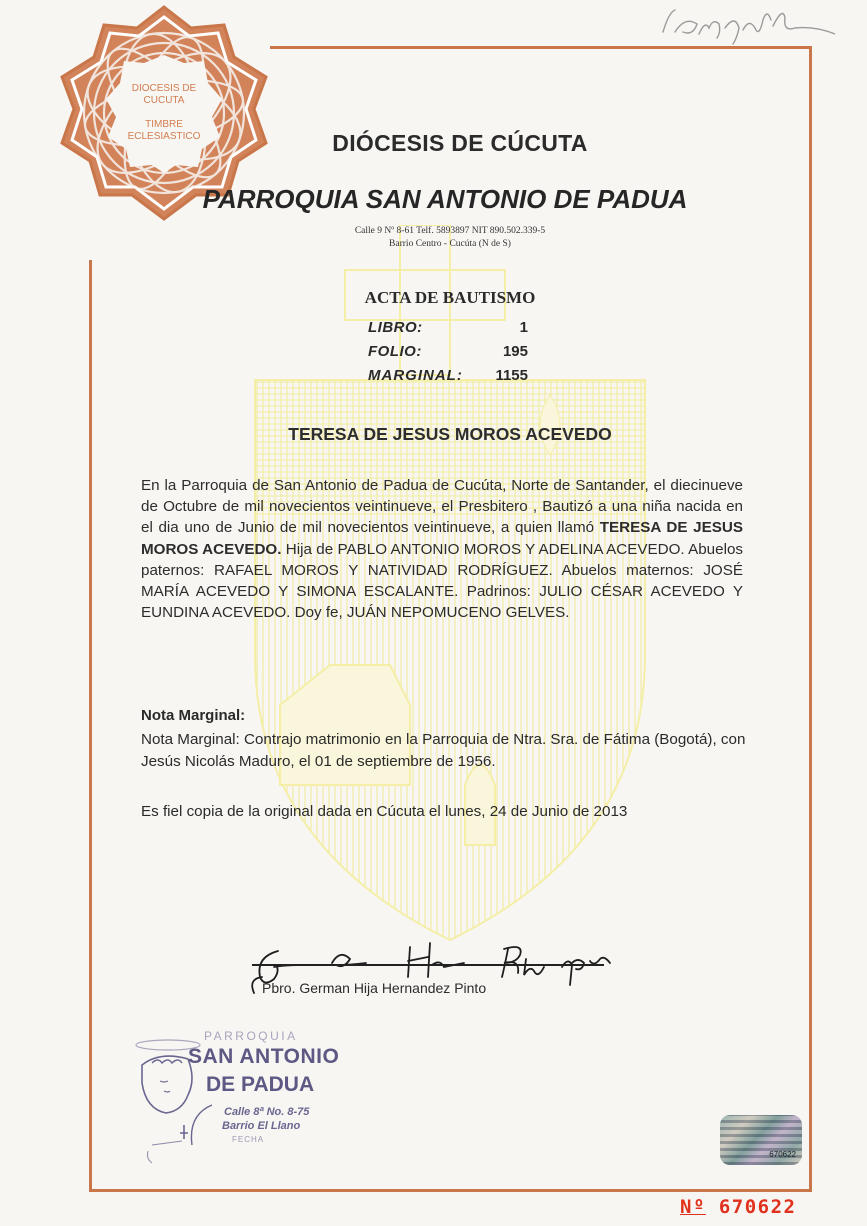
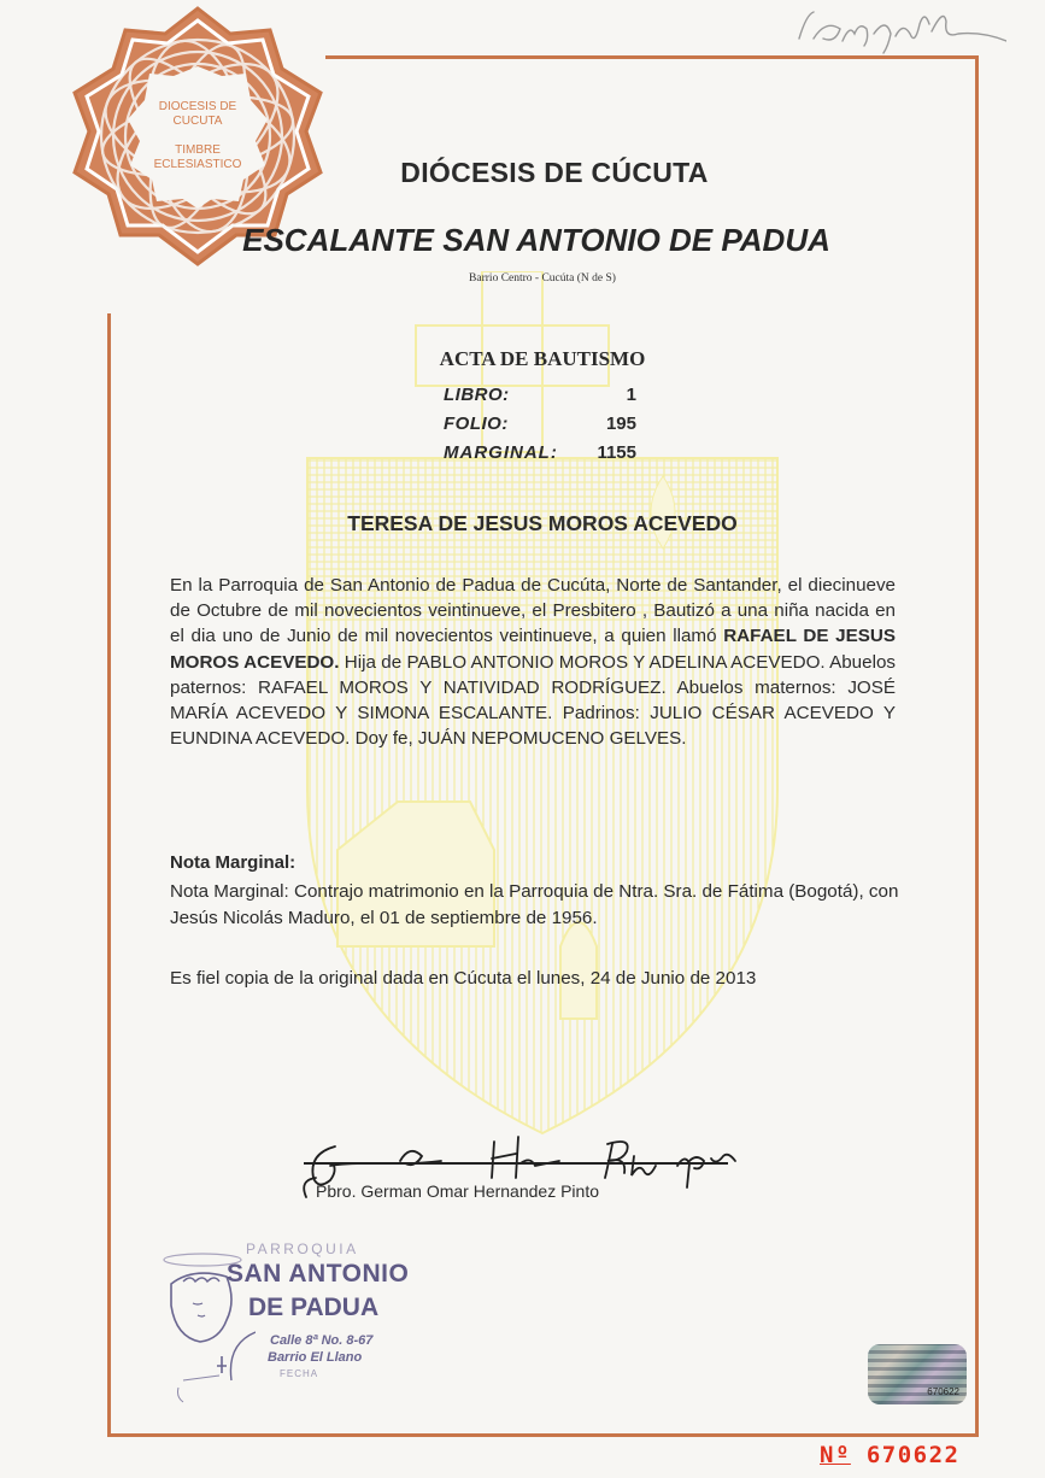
  DIOCESIS DE
  CUCUTA
  TIMBRE
  ECLESIASTICO
  DIÓCESIS DE CÚCUTA
- PARROQUIA SAN ANTONIO DE PADUA
+ ESCALANTE SAN ANTONIO DE PADUA
- Calle 9 Nº 8-61 Telf. 5893897 NIT 890.502.339-5
  Barrio Centro - Cucúta (N de S)
  ACTA DE BAUTISMO
  LIBRO:
  1
  FOLIO:
  195
  MARGINAL:
  1155
  TERESA DE JESUS MOROS ACEVEDO
- En la Parroquia de San Antonio de Padua de Cucúta, Norte de Santander, el diecinueve de Octubre de mil novecientos veintinueve, el Presbitero , Bautizó a una niña nacida en el dia uno de Junio de mil novecientos veintinueve, a quien llamó TERESA DE JESUS MOROS ACEVEDO. Hija de PABLO ANTONIO MOROS Y ADELINA ACEVEDO. Abuelos paternos: RAFAEL MOROS Y NATIVIDAD RODRÍGUEZ. Abuelos maternos: JOSÉ MARÍA ACEVEDO Y SIMONA ESCALANTE. Padrinos: JULIO CÉSAR ACEVEDO Y EUNDINA ACEVEDO. Doy fe, JUÁN NEPOMUCENO GELVES.
+ En la Parroquia de San Antonio de Padua de Cucúta, Norte de Santander, el diecinueve de Octubre de mil novecientos veintinueve, el Presbitero , Bautizó a una niña nacida en el dia uno de Junio de mil novecientos veintinueve, a quien llamó RAFAEL DE JESUS MOROS ACEVEDO. Hija de PABLO ANTONIO MOROS Y ADELINA ACEVEDO. Abuelos paternos: RAFAEL MOROS Y NATIVIDAD RODRÍGUEZ. Abuelos maternos: JOSÉ MARÍA ACEVEDO Y SIMONA ESCALANTE. Padrinos: JULIO CÉSAR ACEVEDO Y EUNDINA ACEVEDO. Doy fe, JUÁN NEPOMUCENO GELVES.
  Nota Marginal:
  Nota Marginal: Contrajo matrimonio en la Parroquia de Ntra. Sra. de Fátima (Bogotá), con Jesús Nicolás Maduro, el 01 de septiembre de 1956.
  Es fiel copia de la original dada en Cúcuta el lunes, 24 de Junio de 2013
- Pbro. German Hija Hernandez Pinto
+ Pbro. German Omar Hernandez Pinto
  PARROQUIA
  SAN ANTONIO
  DE PADUA
- Calle 8ª No. 8-75
+ Calle 8ª No. 8-67
  Barrio El Llano
  FECHA
  670622
  Nº 670622
